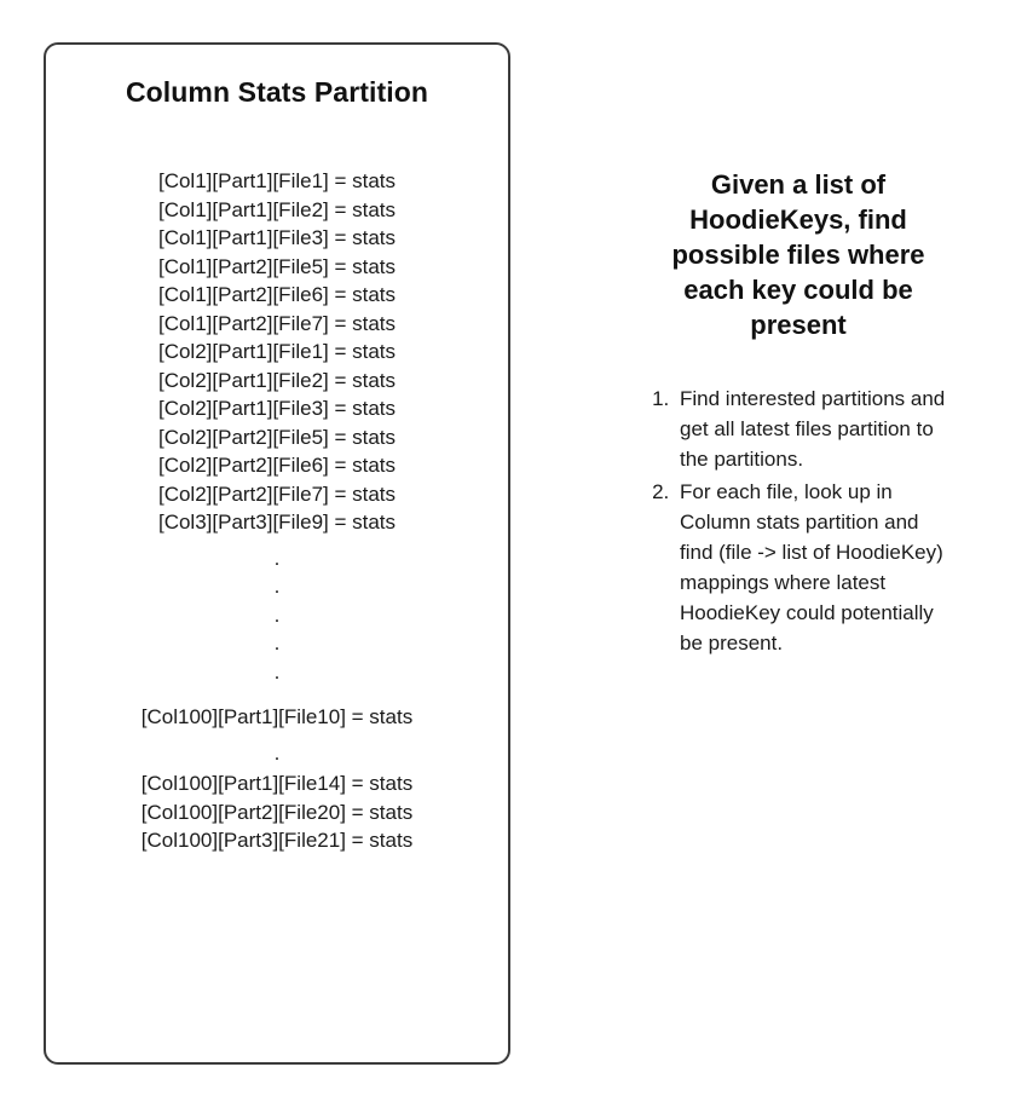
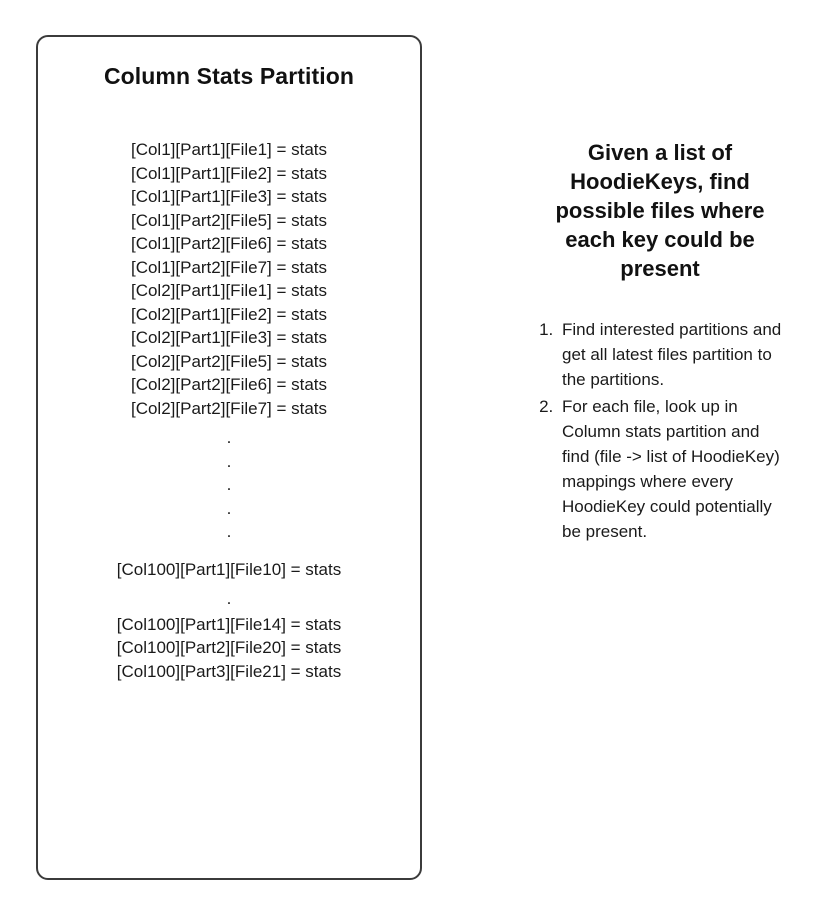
  Column Stats Partition
  [Col1][Part1][File1] = stats
  [Col1][Part1][File2] = stats
  [Col1][Part1][File3] = stats
  [Col1][Part2][File5] = stats
  [Col1][Part2][File6] = stats
  [Col1][Part2][File7] = stats
  [Col2][Part1][File1] = stats
  [Col2][Part1][File2] = stats
  [Col2][Part1][File3] = stats
  [Col2][Part2][File5] = stats
  [Col2][Part2][File6] = stats
  [Col2][Part2][File7] = stats
- [Col3][Part3][File9] = stats
  .
  .
  .
  .
  .
  [Col100][Part1][File10] = stats
  .
  [Col100][Part1][File14] = stats
  [Col100][Part2][File20] = stats
  [Col100][Part3][File21] = stats
  Given a list of HoodieKeys, find possible files where each key could be present
  Find interested partitions and get all latest files partition to the partitions.
- For each file, look up in Column stats partition and find (file -> list of HoodieKey) mappings where latest HoodieKey could potentially be present.
+ For each file, look up in Column stats partition and find (file -> list of HoodieKey) mappings where every HoodieKey could potentially be present.
